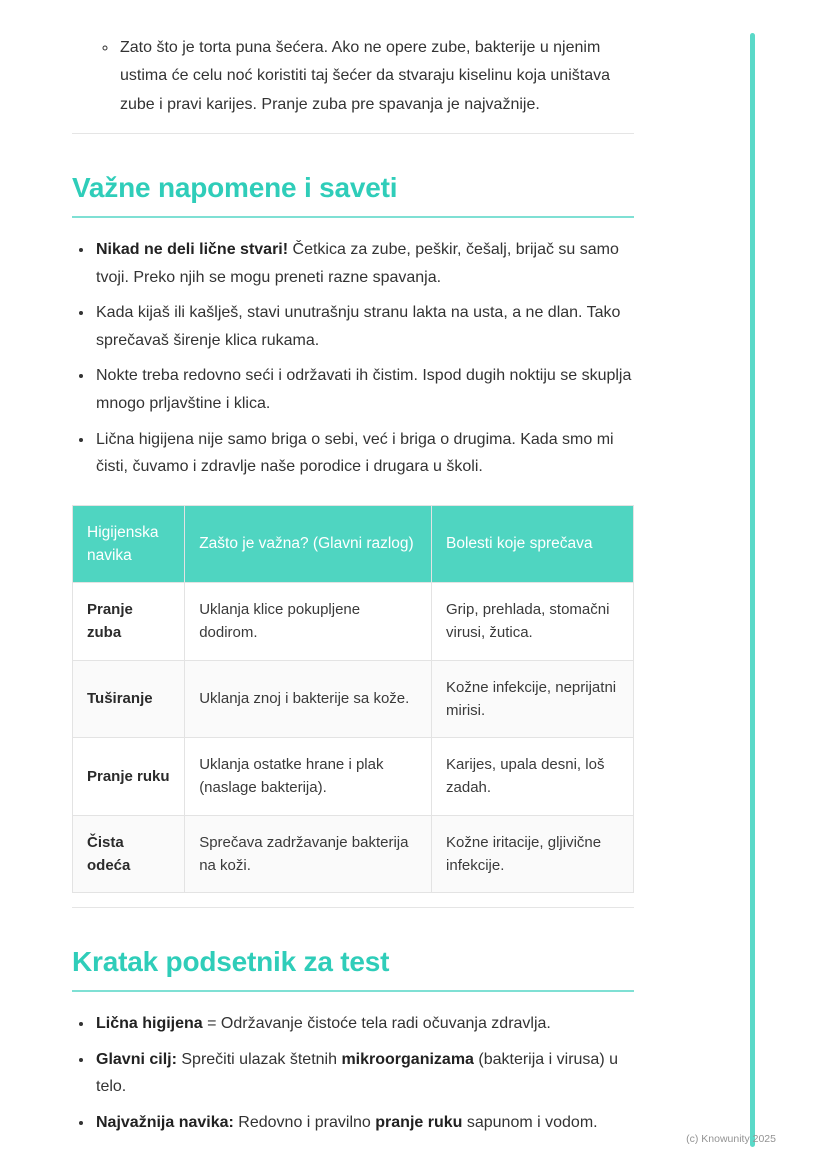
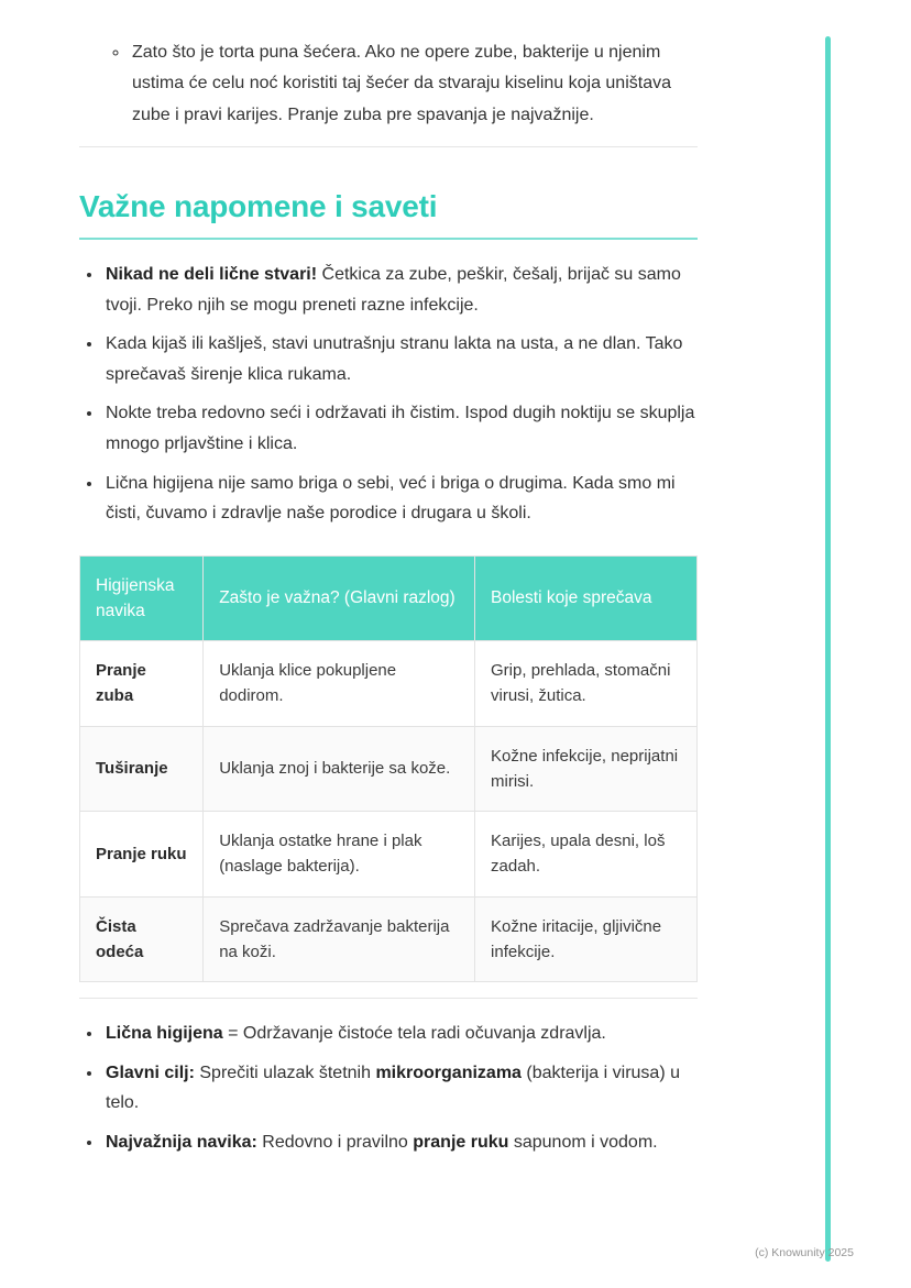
  Zato što je torta puna šećera. Ako ne opere zube, bakterije u njenim ustima će celu noć koristiti taj šećer da stvaraju kiselinu koja uništava zube i pravi karijes. Pranje zuba pre spavanja je najvažnije.
  Važne napomene i saveti
- Nikad ne deli lične stvari! Četkica za zube, peškir, češalj, brijač su samo tvoji. Preko njih se mogu preneti razne spavanja.
+ Nikad ne deli lične stvari! Četkica za zube, peškir, češalj, brijač su samo tvoji. Preko njih se mogu preneti razne infekcije.
  Kada kijaš ili kašlješ, stavi unutrašnju stranu lakta na usta, a ne dlan. Tako sprečavaš širenje klica rukama.
  Nokte treba redovno seći i održavati ih čistim. Ispod dugih noktiju se skuplja mnogo prljavštine i klica.
  Lična higijena nije samo briga o sebi, već i briga o drugima. Kada smo mi čisti, čuvamo i zdravlje naše porodice i drugara u školi.
  Higijenska navika	Zašto je važna? (Glavni razlog)	Bolesti koje sprečava
  Pranje zuba	Uklanja klice pokupljene dodirom.	Grip, prehlada, stomačni virusi, žutica.
  Tuširanje	Uklanja znoj i bakterije sa kože.	Kožne infekcije, neprijatni mirisi.
  Pranje ruku	Uklanja ostatke hrane i plak (naslage bakterija).	Karijes, upala desni, loš zadah.
  Čista odeća	Sprečava zadržavanje bakterija na koži.	Kožne iritacije, gljivične infekcije.
- Kratak podsetnik za test
  Lična higijena = Održavanje čistoće tela radi očuvanja zdravlja.
  Glavni cilj: Sprečiti ulazak štetnih mikroorganizama (bakterija i virusa) u telo.
  Najvažnija navika: Redovno i pravilno pranje ruku sapunom i vodom.
  (c) Knowunity 2025
